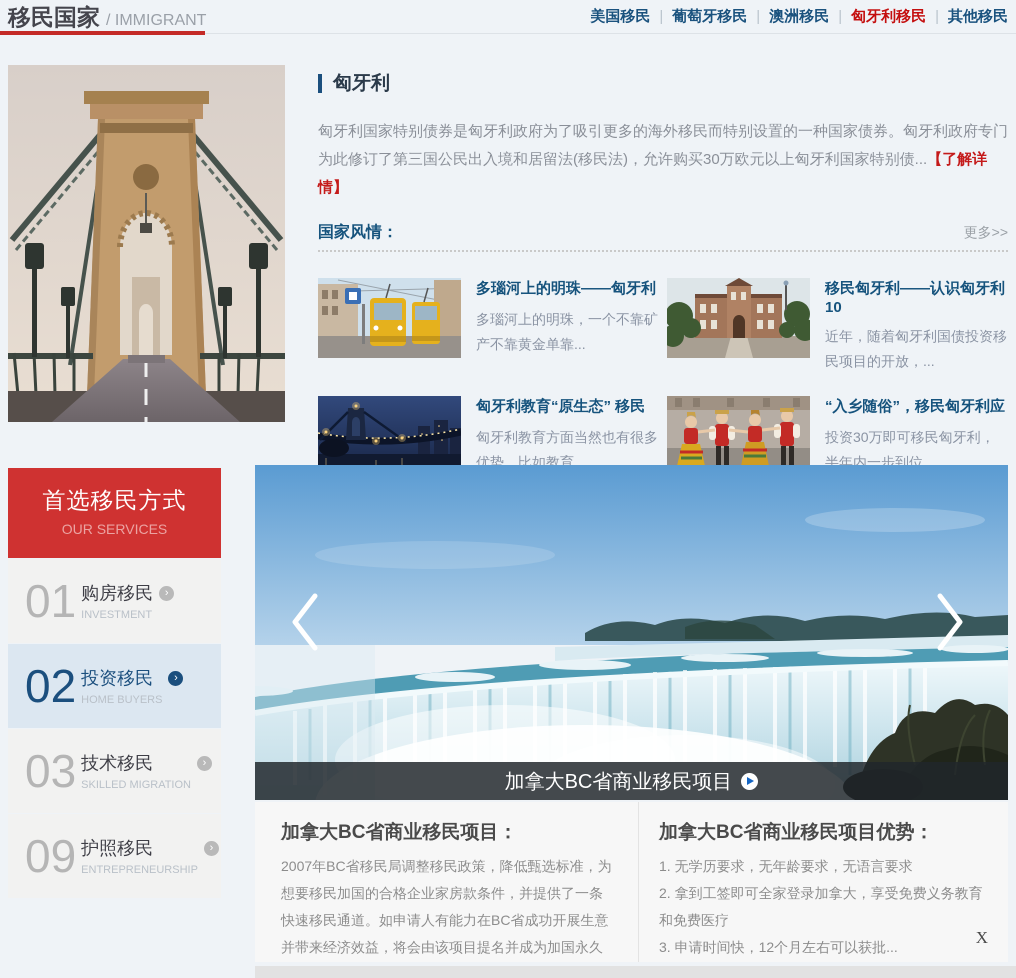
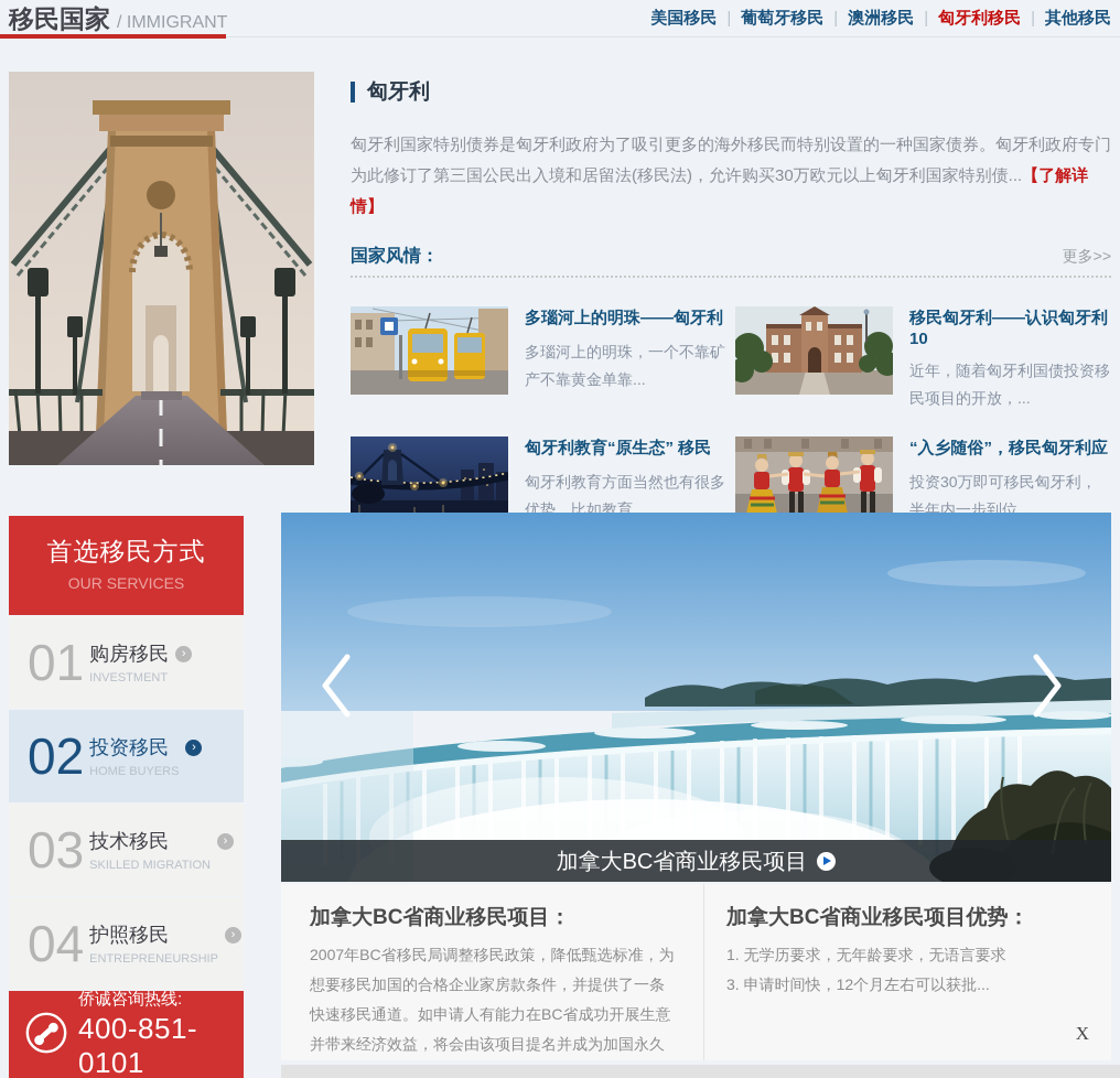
  移民国家 / IMMIGRANT
  美国移民 | 葡萄牙移民 | 澳洲移民 | 匈牙利移民 | 其他移民
  匈牙利
  匈牙利国家特别债券是匈牙利政府为了吸引更多的海外移民而特别设置的一种国家债券。匈牙利政府专门为此修订了第三国公民出入境和居留法(移民法)，允许购买30万欧元以上匈牙利国家特别债...【了解详情】
  国家风情：
  更多>>
  多瑙河上的明珠——匈牙利
  多瑙河上的明珠，一个不靠矿产不靠黄金单靠...
  移民匈牙利——认识匈牙利10
  近年，随着匈牙利国债投资移民项目的开放，...
  匈牙利教育“原生态” 移民
  匈牙利教育方面当然也有很多优势。比如教育...
  “入乡随俗”，移民匈牙利应
  投资30万即可移民匈牙利，半年内一步到位...
  首选移民方式
  OUR SERVICES
  01
  购房移民
  INVESTMENT
  ›
  02
  投资移民
  HOME BUYERS
  ›
  03
  技术移民
  SKILLED MIGRATION
  ›
- 09
+ 04
  护照移民
  ENTREPRENEURSHIP
  ›
+ 侨诚咨询热线:
+ 400-851-0101
  加拿大BC省商业移民项目
  加拿大BC省商业移民项目：
  2007年BC省移民局调整移民政策，降低甄选标准，为想要移民加国的合格企业家房款条件，并提供了一条快速移民通道。如申请人有能力在BC省成功开展生意并带来经济效益，将会由该项目提名并成为加国永久
  加拿大BC省商业移民项目优势：
  1. 无学历要求，无年龄要求，无语言要求
- 2. 拿到工签即可全家登录加拿大，享受免费义务教育和免费医疗
  3. 申请时间快，12个月左右可以获批...
  X
